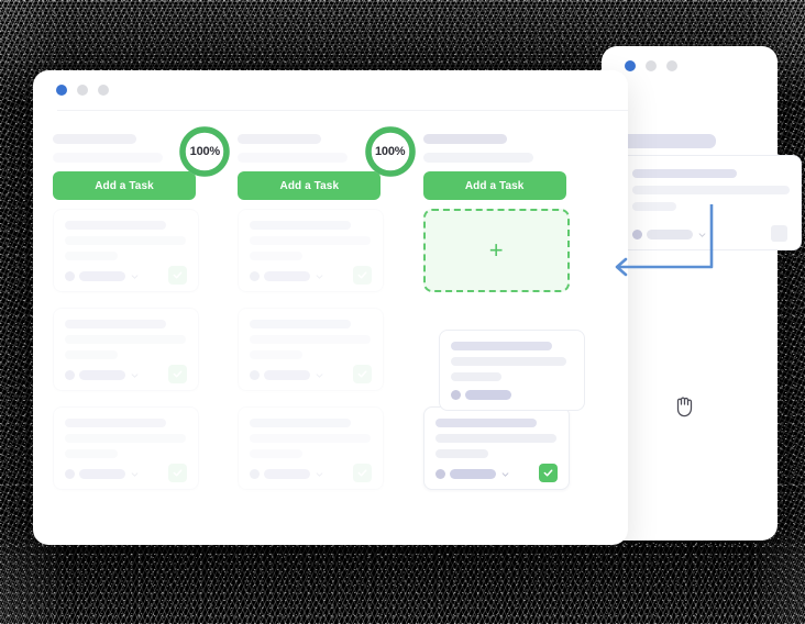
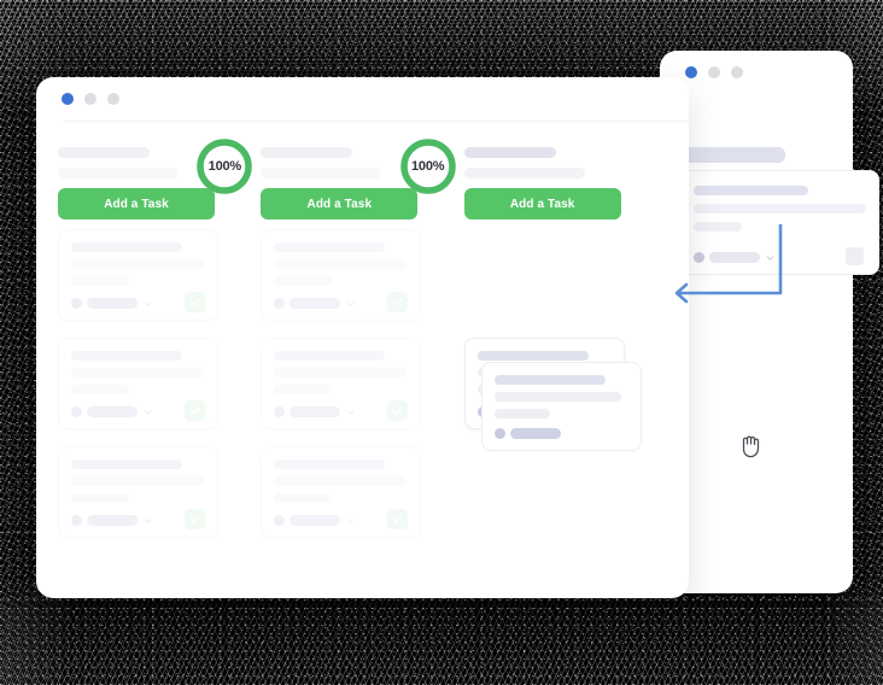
  100%
  Add a Task
  100%
  Add a Task
  Add a Task
- +
